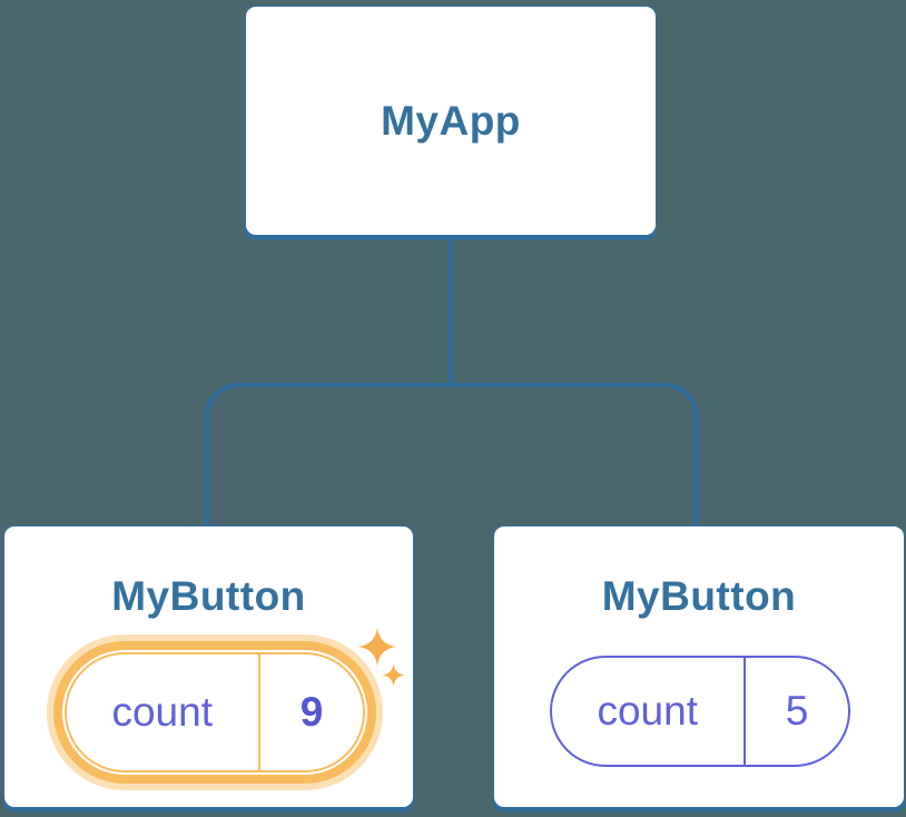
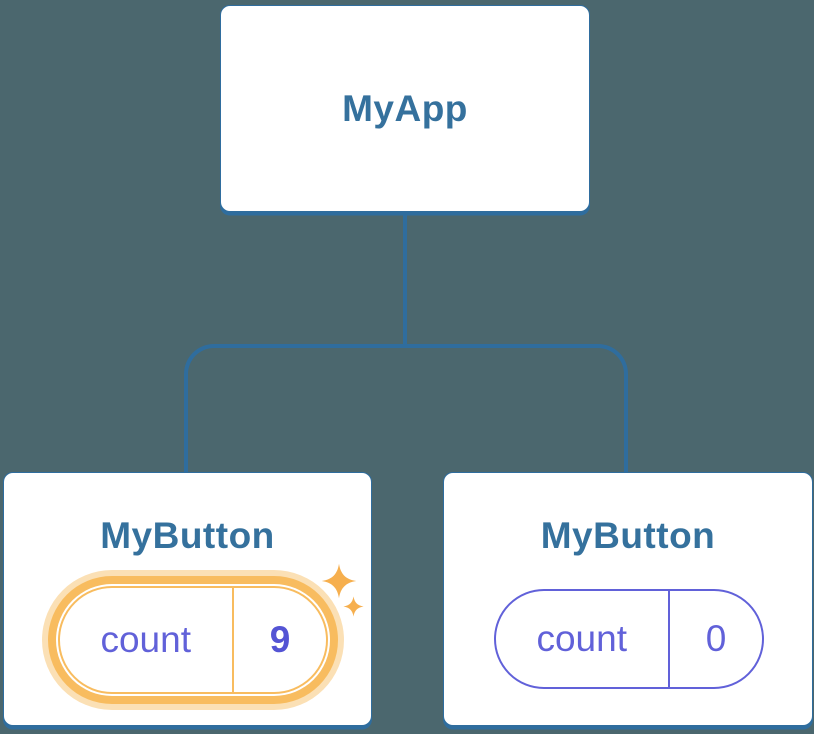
  MyApp
  MyButton
  count
  9
  MyButton
  count
- 5
+ 0
